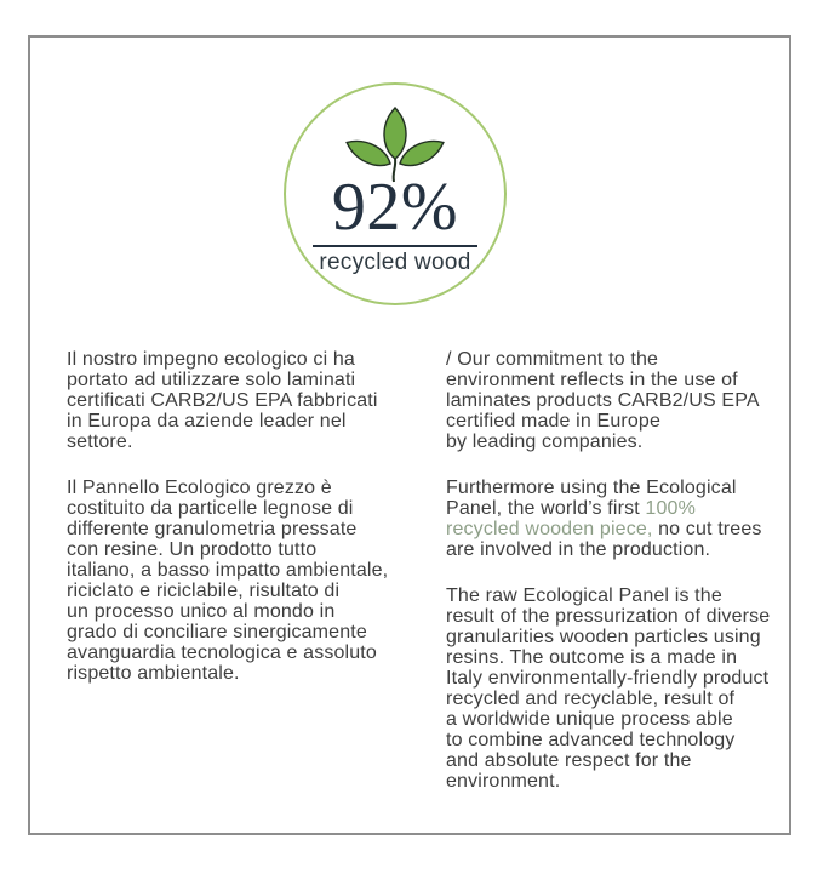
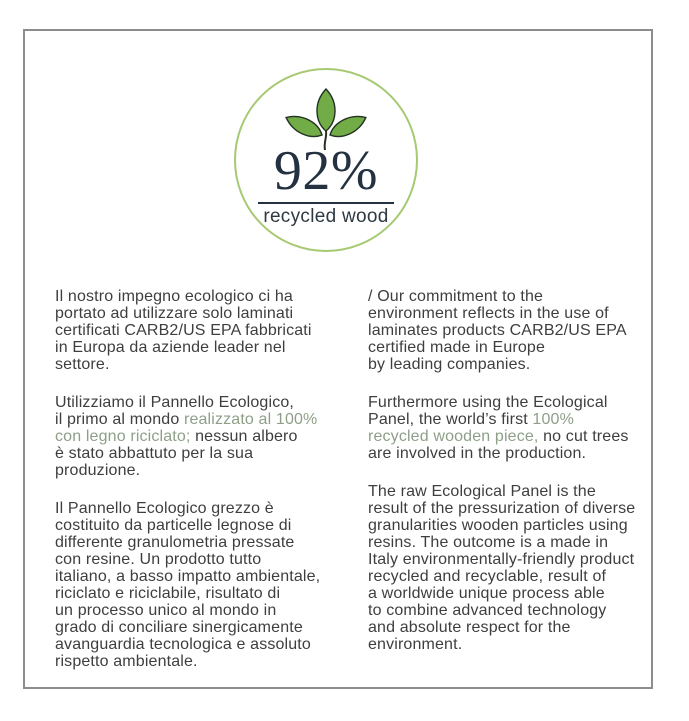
  92%
  recycled wood
  Il nostro impegno ecologico ci ha
  portato ad utilizzare solo laminati
  certificati CARB2/US EPA fabbricati
  in Europa da aziende leader nel
  settore.
+ Utilizziamo il Pannello Ecologico,
+ il primo al mondo realizzato al 100%
+ con legno riciclato; nessun albero
+ è stato abbattuto per la sua
+ produzione.
  Il Pannello Ecologico grezzo è
  costituito da particelle legnose di
  differente granulometria pressate
  con resine. Un prodotto tutto
  italiano, a basso impatto ambientale,
  riciclato e riciclabile, risultato di
  un processo unico al mondo in
  grado di conciliare sinergicamente
  avanguardia tecnologica e assoluto
  rispetto ambientale.
  / Our commitment to the
  environment reflects in the use of
  laminates products CARB2/US EPA
  certified made in Europe
  by leading companies.
  Furthermore using the Ecological
  Panel, the world’s first 100%
  recycled wooden piece, no cut trees
  are involved in the production.
  The raw Ecological Panel is the
  result of the pressurization of diverse
  granularities wooden particles using
  resins. The outcome is a made in
  Italy environmentally-friendly product
  recycled and recyclable, result of
  a worldwide unique process able
  to combine advanced technology
  and absolute respect for the
  environment.
